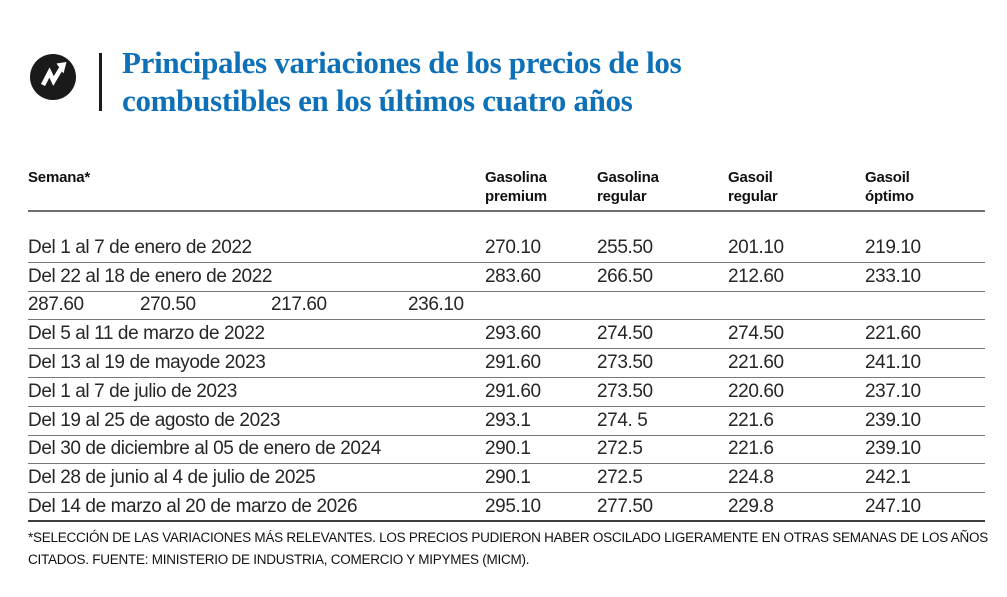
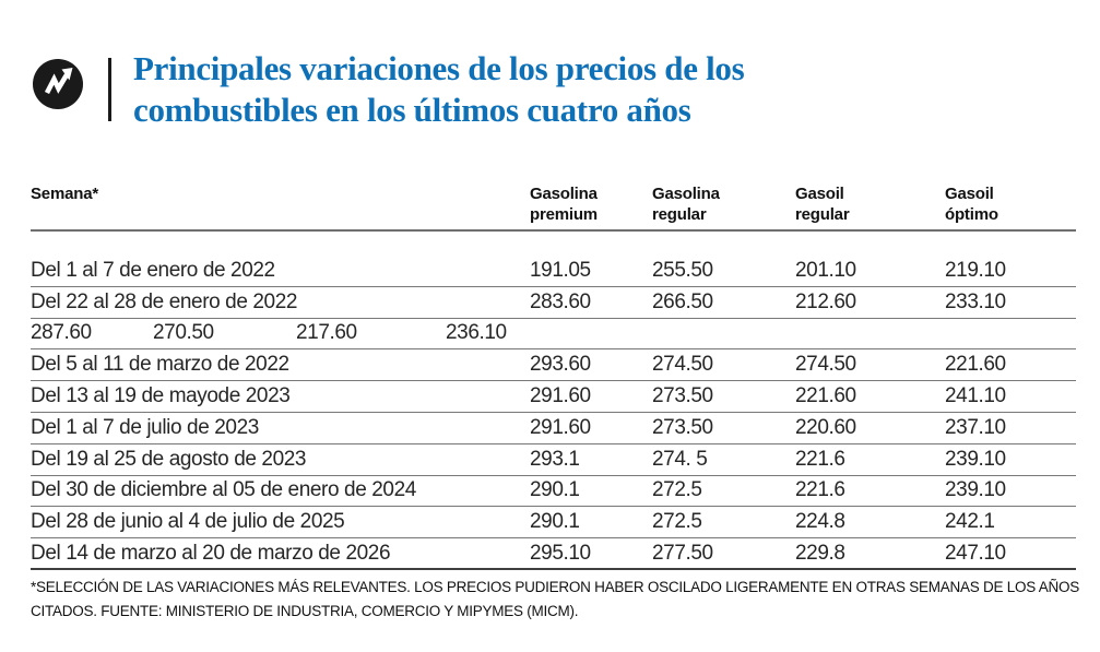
  Principales variaciones de los precios de los
  combustibles en los últimos cuatro años
  Semana*
  Gasolina
  premium
  Gasolina
  regular
  Gasoil
  regular
  Gasoil
  óptimo
  Del 1 al 7 de enero de 2022
- 270.10
+ 191.05
  255.50
  201.10
  219.10
- Del 22 al 18 de enero de 2022
+ Del 22 al 28 de enero de 2022
  283.60
  266.50
  212.60
  233.10
  287.60
  270.50
  217.60
  236.10
  Del 5 al 11 de marzo de 2022
  293.60
  274.50
  274.50
  221.60
  Del 13 al 19 de mayode 2023
  291.60
  273.50
  221.60
  241.10
  Del 1 al 7 de julio de 2023
  291.60
  273.50
  220.60
  237.10
  Del 19 al 25 de agosto de 2023
  293.1
  274. 5
  221.6
  239.10
  Del 30 de diciembre al 05 de enero de 2024
  290.1
  272.5
  221.6
  239.10
  Del 28 de junio al 4 de julio de 2025
  290.1
  272.5
  224.8
  242.1
  Del 14 de marzo al 20 de marzo de 2026
  295.10
  277.50
  229.8
  247.10
  *SELECCIÓN DE LAS VARIACIONES MÁS RELEVANTES. LOS PRECIOS PUDIERON HABER OSCILADO LIGERAMENTE EN OTRAS SEMANAS DE LOS AÑOS
  CITADOS. FUENTE: MINISTERIO DE INDUSTRIA, COMERCIO Y MIPYMES (MICM).
